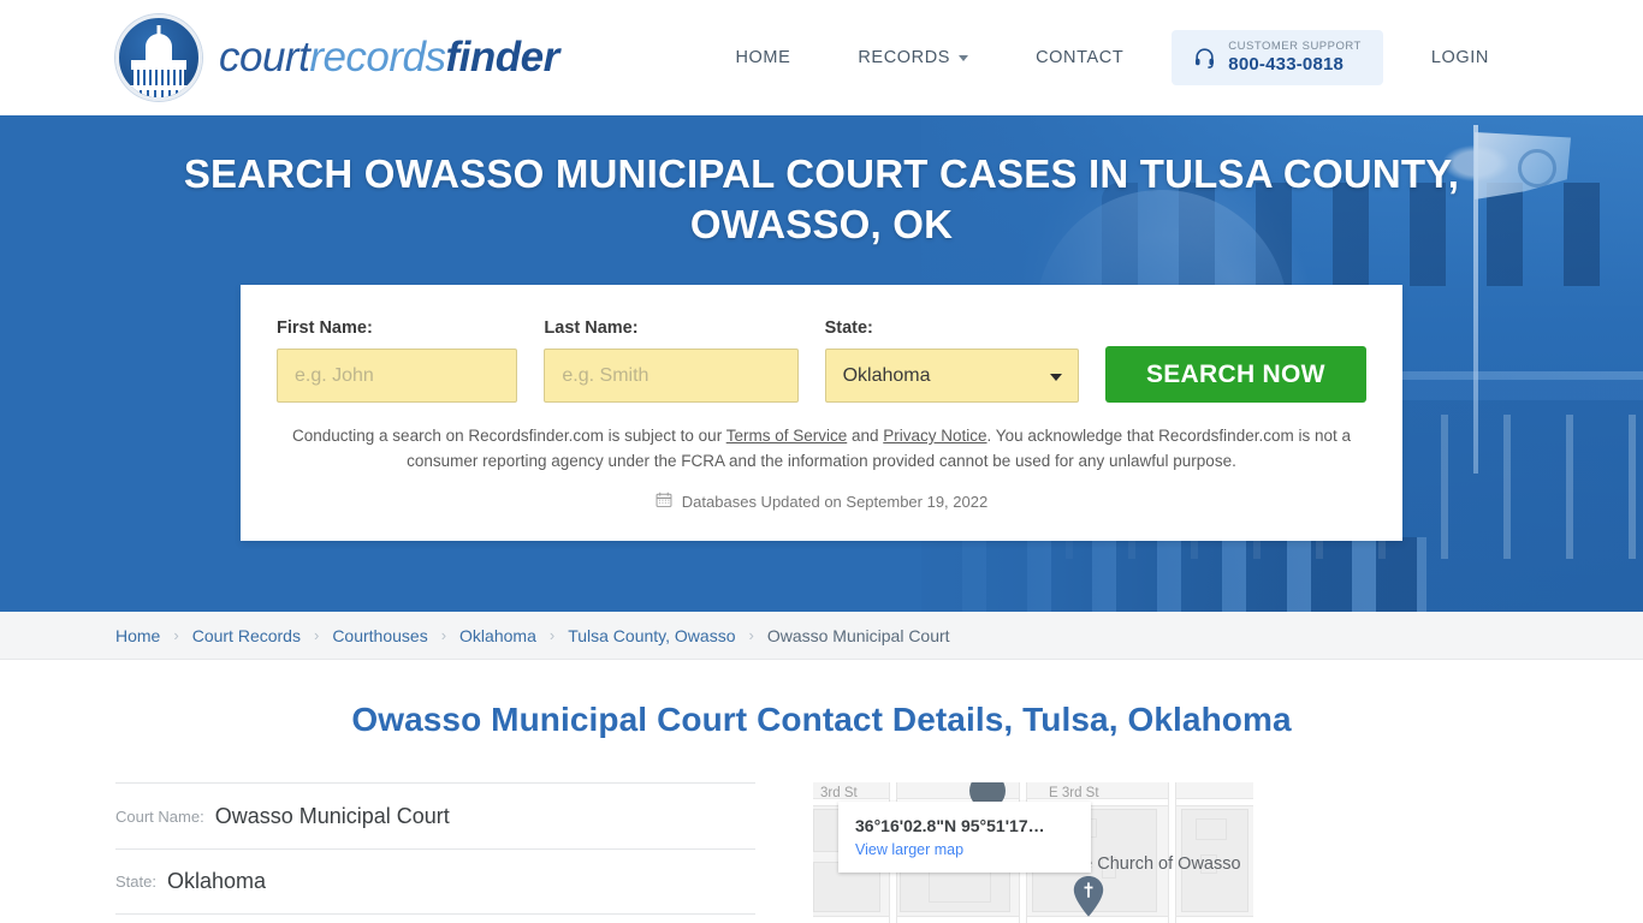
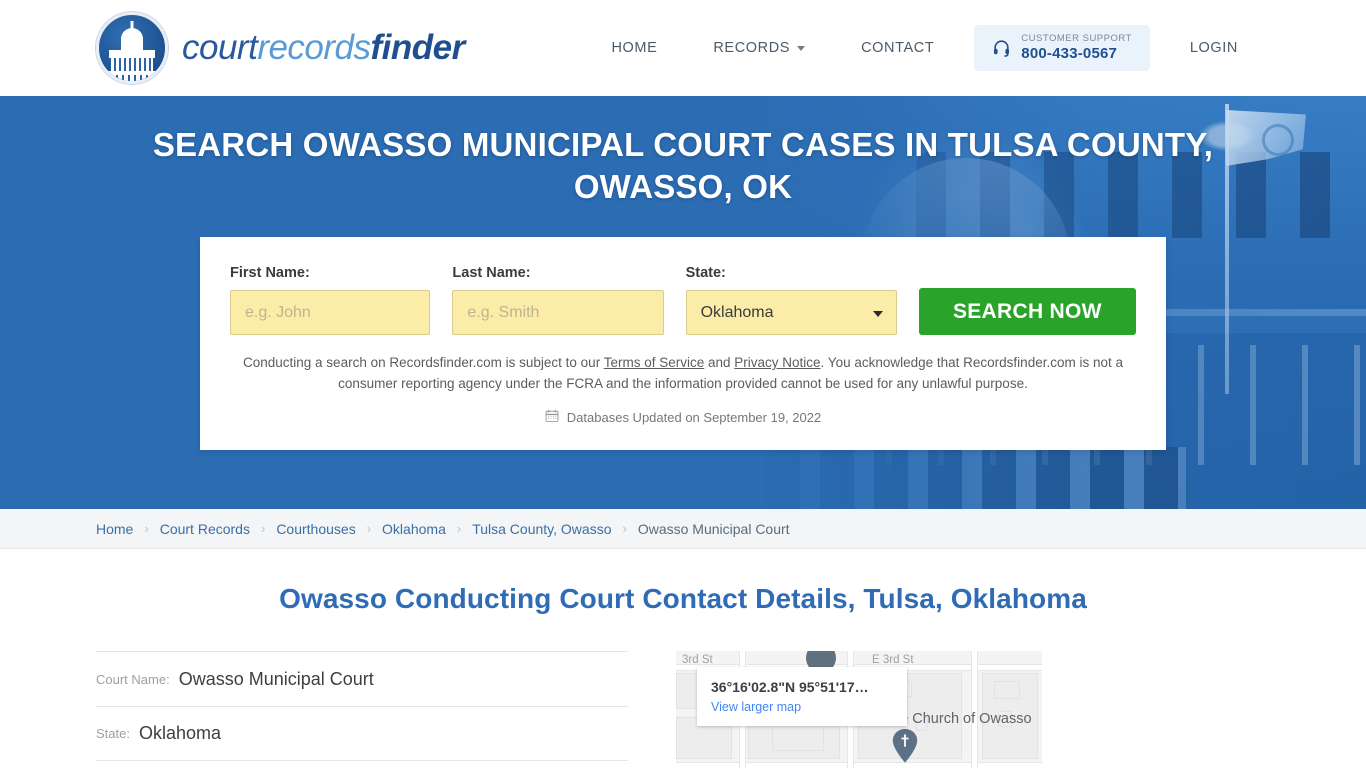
  courtrecordsfinder
  HOME
  RECORDS
  CONTACT
  CUSTOMER SUPPORT
- 800-433-0818
+ 800-433-0567
  LOGIN
  SEARCH OWASSO MUNICIPAL COURT CASES IN TULSA COUNTY, OWASSO, OK
  First Name:
  e.g. John
  Last Name:
  e.g. Smith
  State:
  Oklahoma
  SEARCH NOW
  Conducting a search on Recordsfinder.com is subject to our Terms of Service and Privacy Notice. You acknowledge that Recordsfinder.com is not a consumer reporting agency under the FCRA and the information provided cannot be used for any unlawful purpose.
  Databases Updated on September 19, 2022
  Home
  ›
  Court Records
  ›
  Courthouses
  ›
  Oklahoma
  ›
  Tulsa County, Owasso
  ›
  Owasso Municipal Court
- Owasso Municipal Court Contact Details, Tulsa, Oklahoma
+ Owasso Conducting Court Contact Details, Tulsa, Oklahoma
  Court Name:
  Owasso Municipal Court
  State:
  Oklahoma
  3rd St
  E 3rd St
  Church of Owasso
  36°16'02.8"N 95°51'17…
  View larger map
